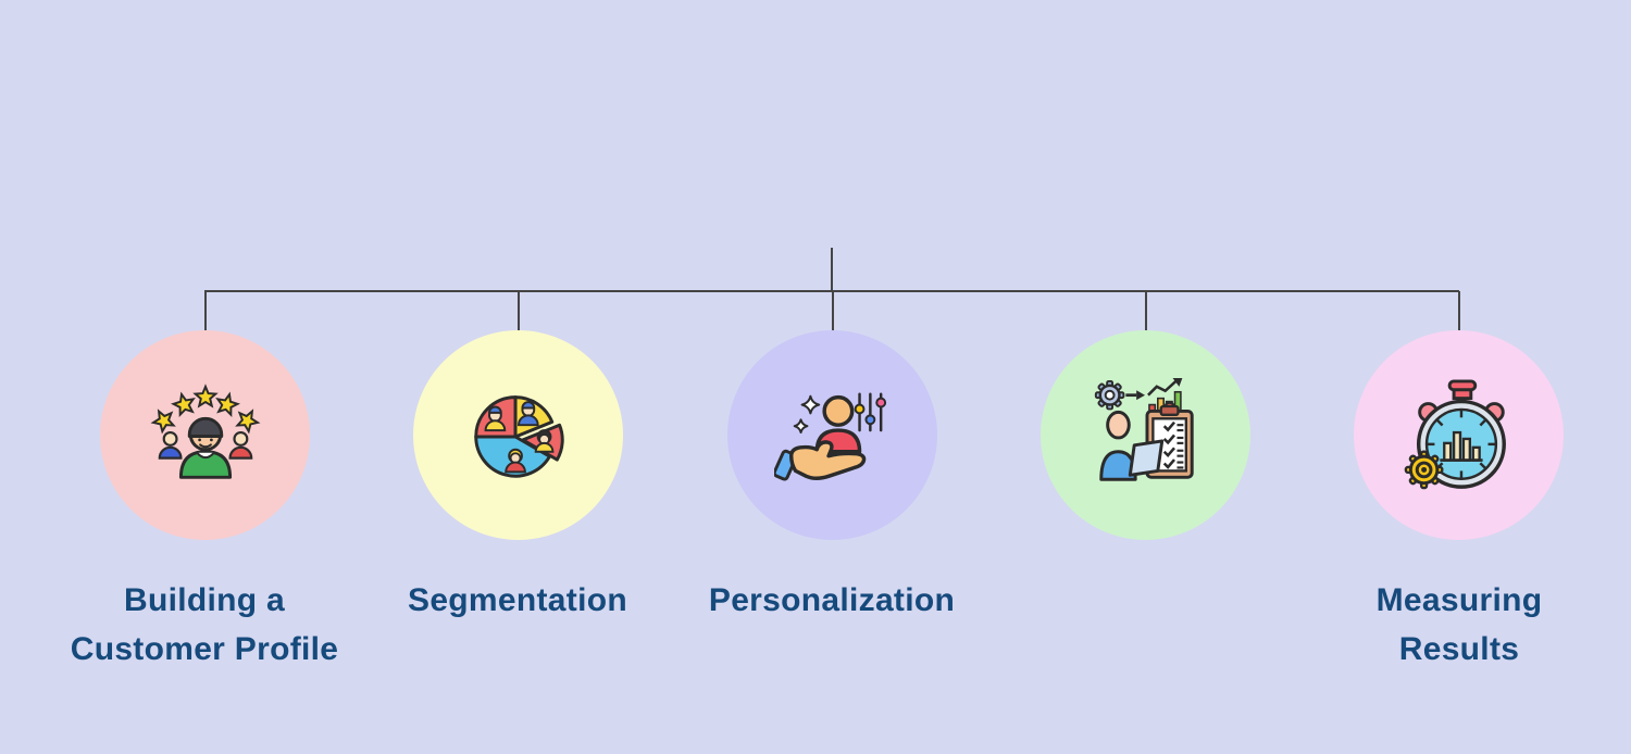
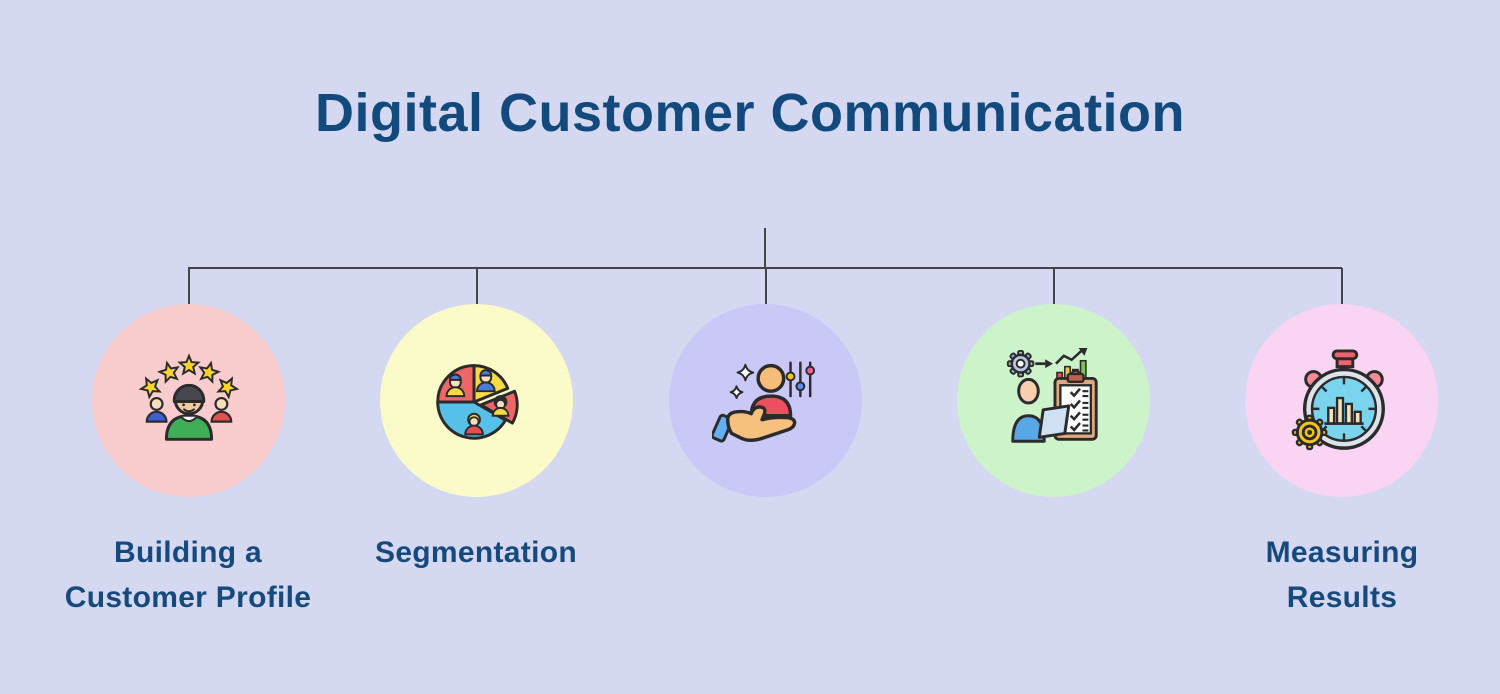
+ Digital Customer Communication
  Building a
  Customer Profile
  Segmentation
- Personalization
  Measuring
  Results
